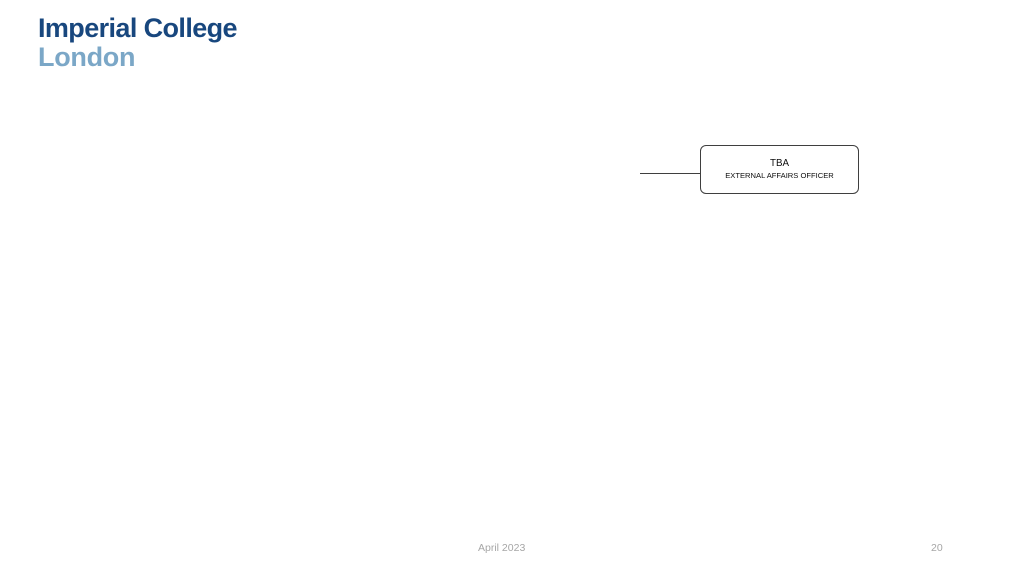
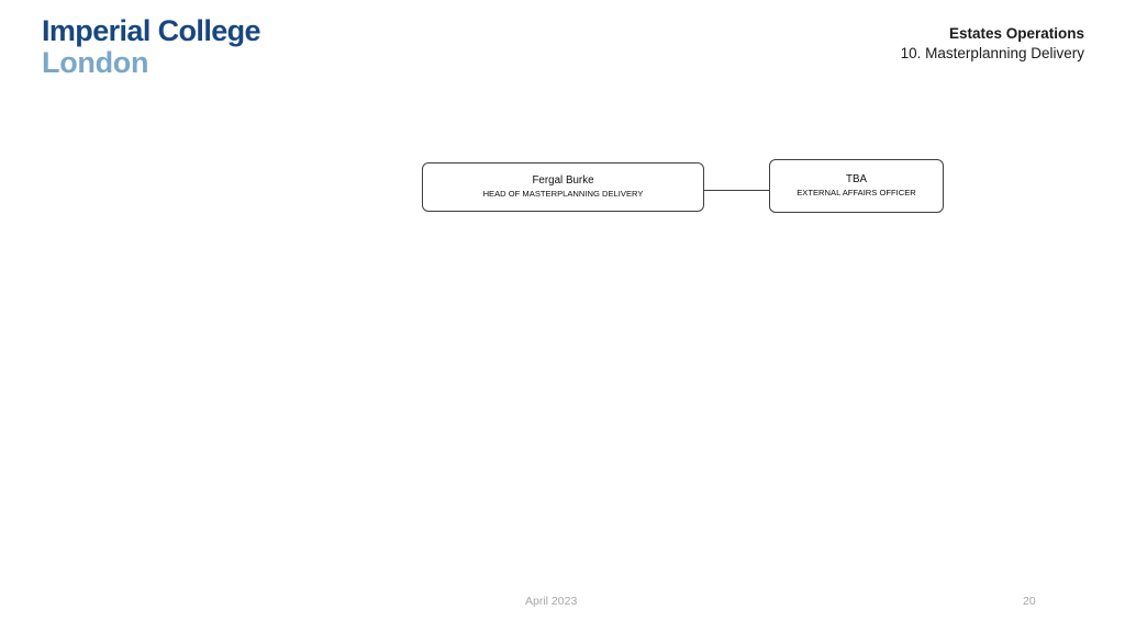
  Imperial College
  London
+ Estates Operations
+ 10. Masterplanning Delivery
+ Fergal Burke
+ HEAD OF MASTERPLANNING DELIVERY
  TBA
  EXTERNAL AFFAIRS OFFICER
  April 2023
  20
